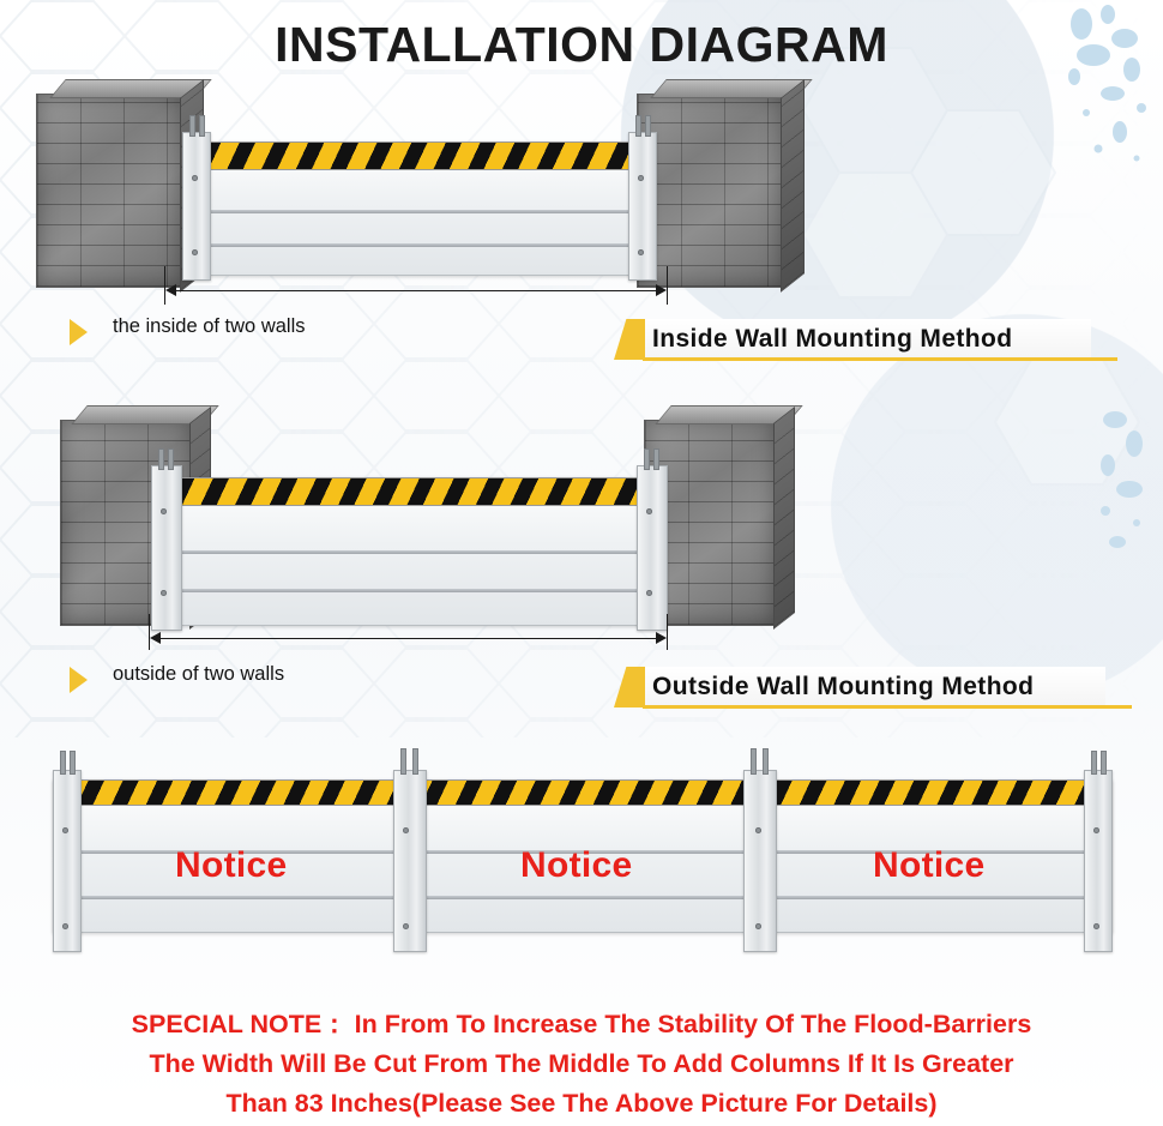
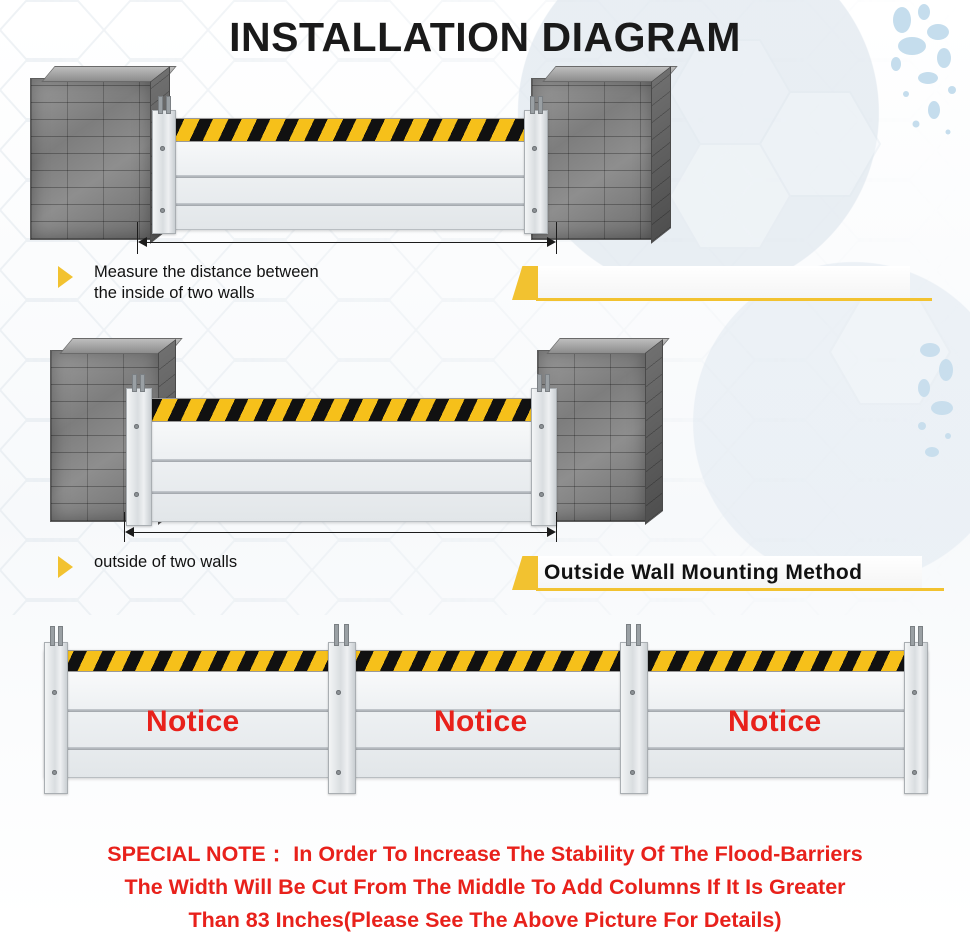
  INSTALLATION DIAGRAM
+ Measure the distance between
  the inside of two walls
- Inside Wall Mounting Method
  outside of two walls
  Outside Wall Mounting Method
  Notice
  Notice
  Notice
- SPECIAL NOTE： In From To Increase The Stability Of The Flood-Barriers
+ SPECIAL NOTE： In Order To Increase The Stability Of The Flood-Barriers
  The Width Will Be Cut From The Middle To Add Columns If It Is Greater
  Than 83 Inches(Please See The Above Picture For Details)
